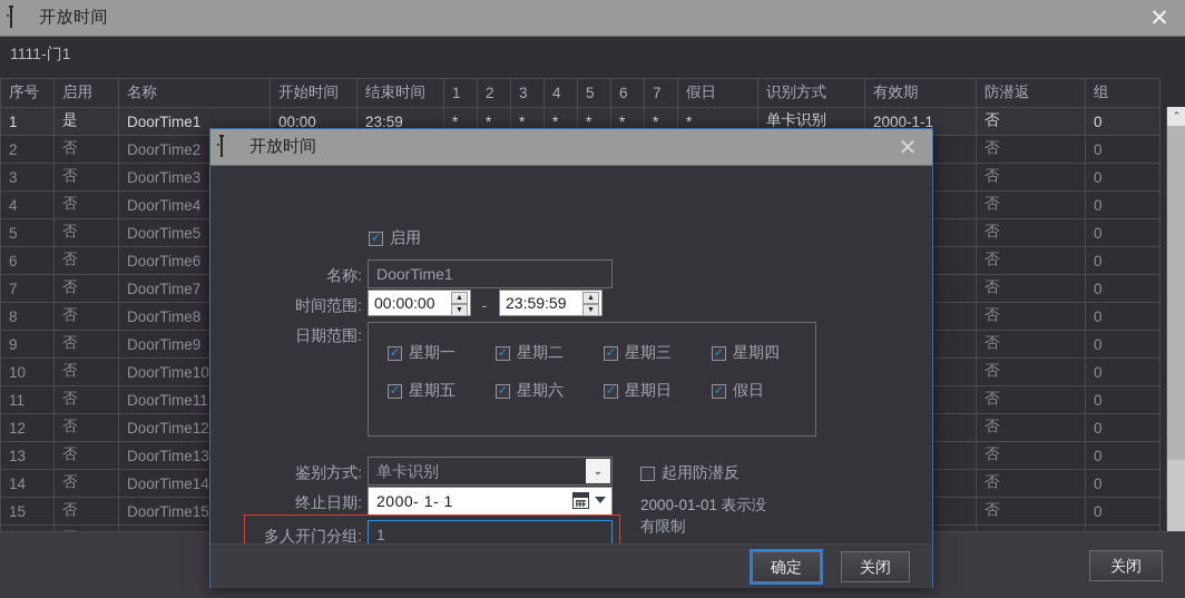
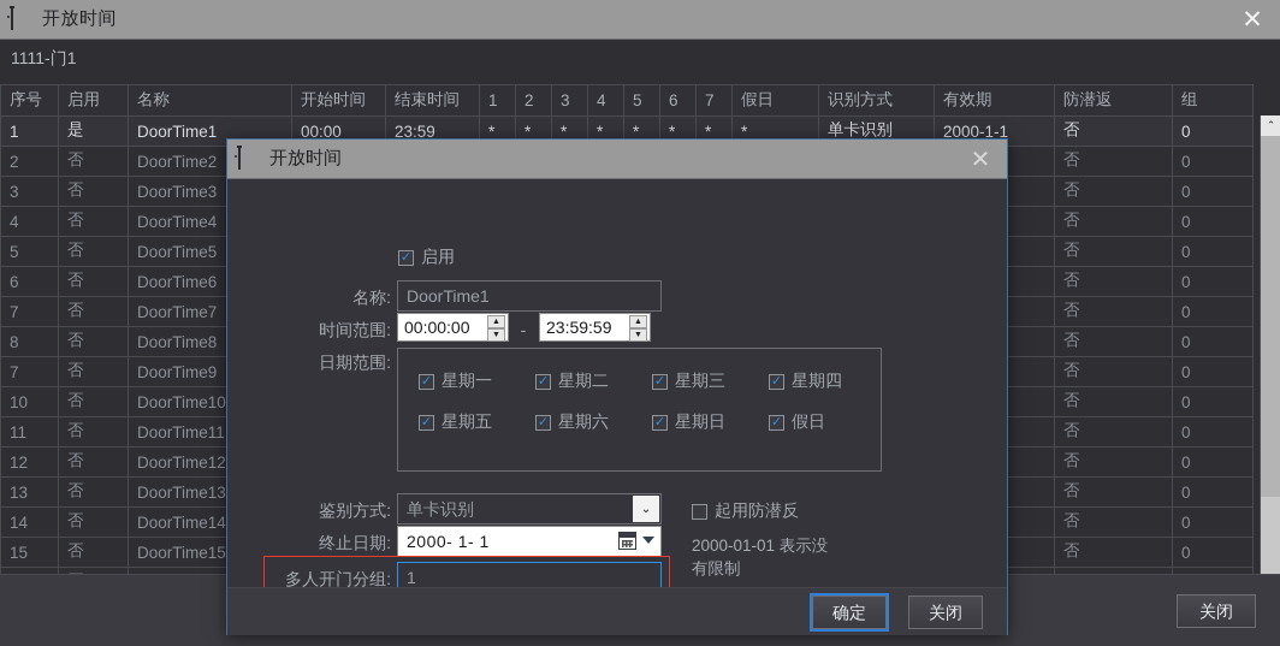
  开放时间
  ✕
  1111-门1
  序号	启用	名称	开始时间	结束时间	1	2	3	4	5	6	7	假日	识别方式	有效期	防潜返	组
  1	是	DoorTime1	00:00	23:59	*	*	*	*	*	*	*	*	单卡识别	2000-1-1	否	0
  2	否	DoorTime2													否	0
  3	否	DoorTime3													否	0
  4	否	DoorTime4													否	0
  5	否	DoorTime5													否	0
  6	否	DoorTime6													否	0
  7	否	DoorTime7													否	0
  8	否	DoorTime8													否	0
- 9	否	DoorTime9													否	0
+ 7	否	DoorTime9													否	0
  10	否	DoorTime10													否	0
  11	否	DoorTime11													否	0
  12	否	DoorTime12													否	0
  13	否	DoorTime13													否	0
  14	否	DoorTime14													否	0
  15	否	DoorTime15													否	0
  ⌃
  关闭
  开放时间
  ✕
  ✓
  启用
  名称:
  DoorTime1
  时间范围:
  00:00:00
  -
  23:59:59
  日期范围:
  ✓
  星期一
  ✓
  星期二
  ✓
  星期三
  ✓
  星期四
  ✓
  星期五
  ✓
  星期六
  ✓
  星期日
  ✓
  假日
  鉴别方式:
  单卡识别
  ⌄
  起用防潜反
  终止日期:
  2000- 1- 1
  2000-01-01 表示没有限制
  多人开门分组:
  1
  确定
  关闭
